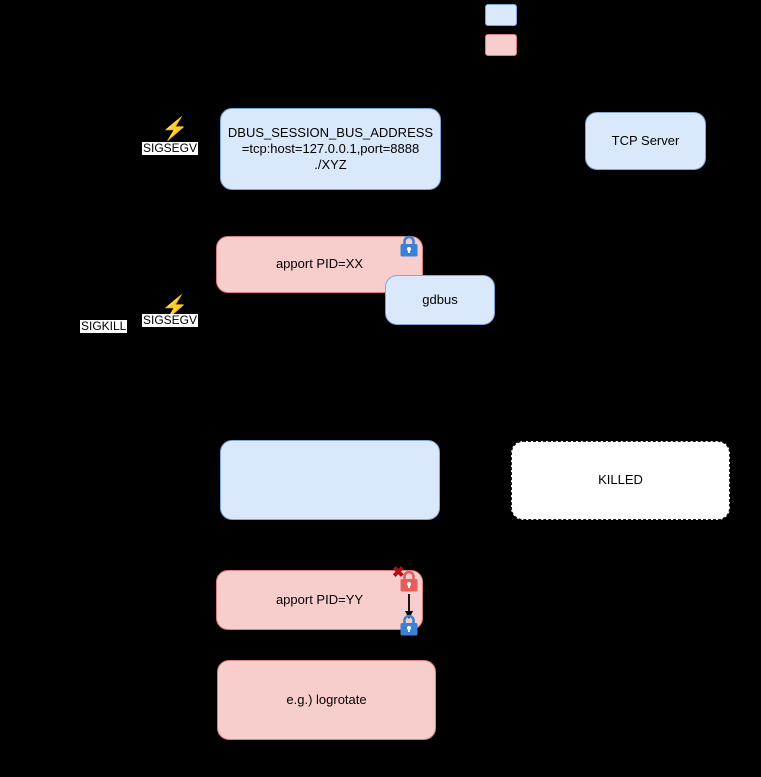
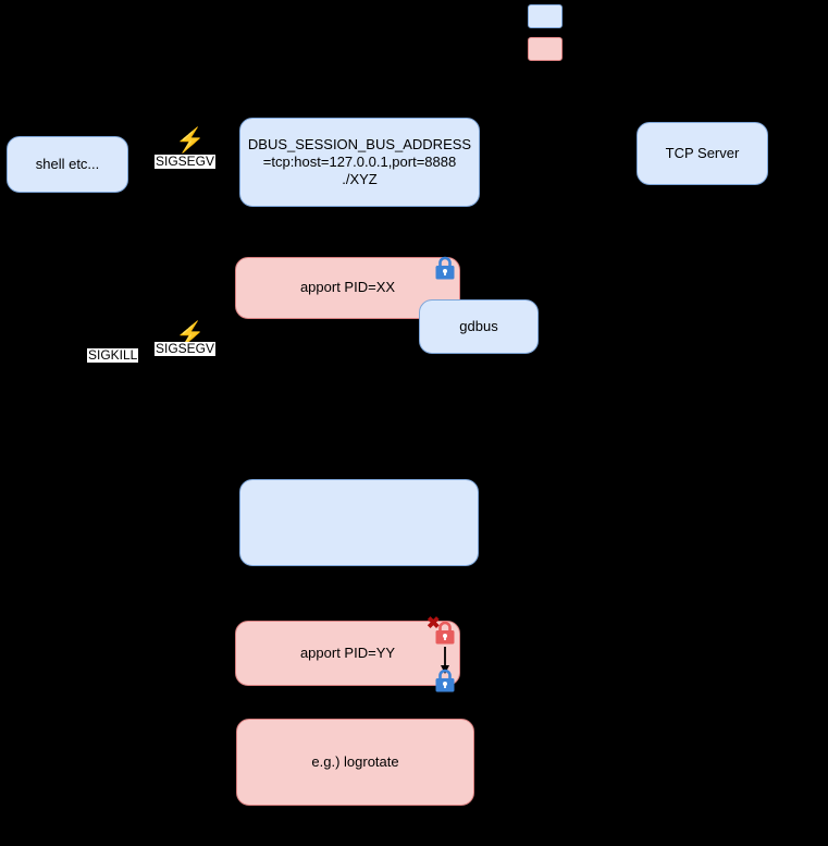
+ shell etc...
  ⚡
  SIGSEGV
  DBUS_SESSION_BUS_ADDRESS
  =tcp:host=127.0.0.1,port=8888
  ./XYZ
  TCP Server
  apport PID=XX
  gdbus
  SIGKILL
  ⚡
  SIGSEGV
- KILLED
  apport PID=YY
  ✖
  e.g.) logrotate
